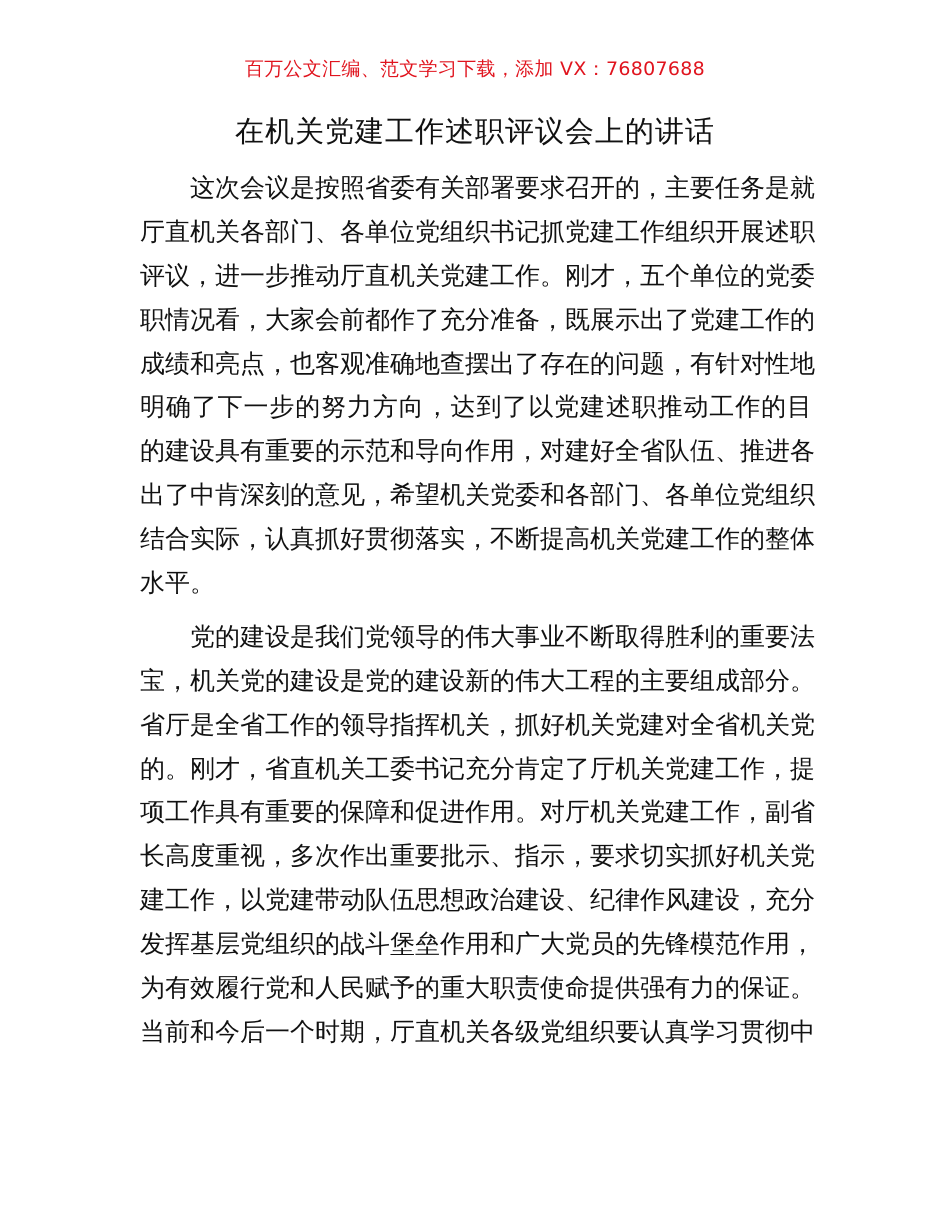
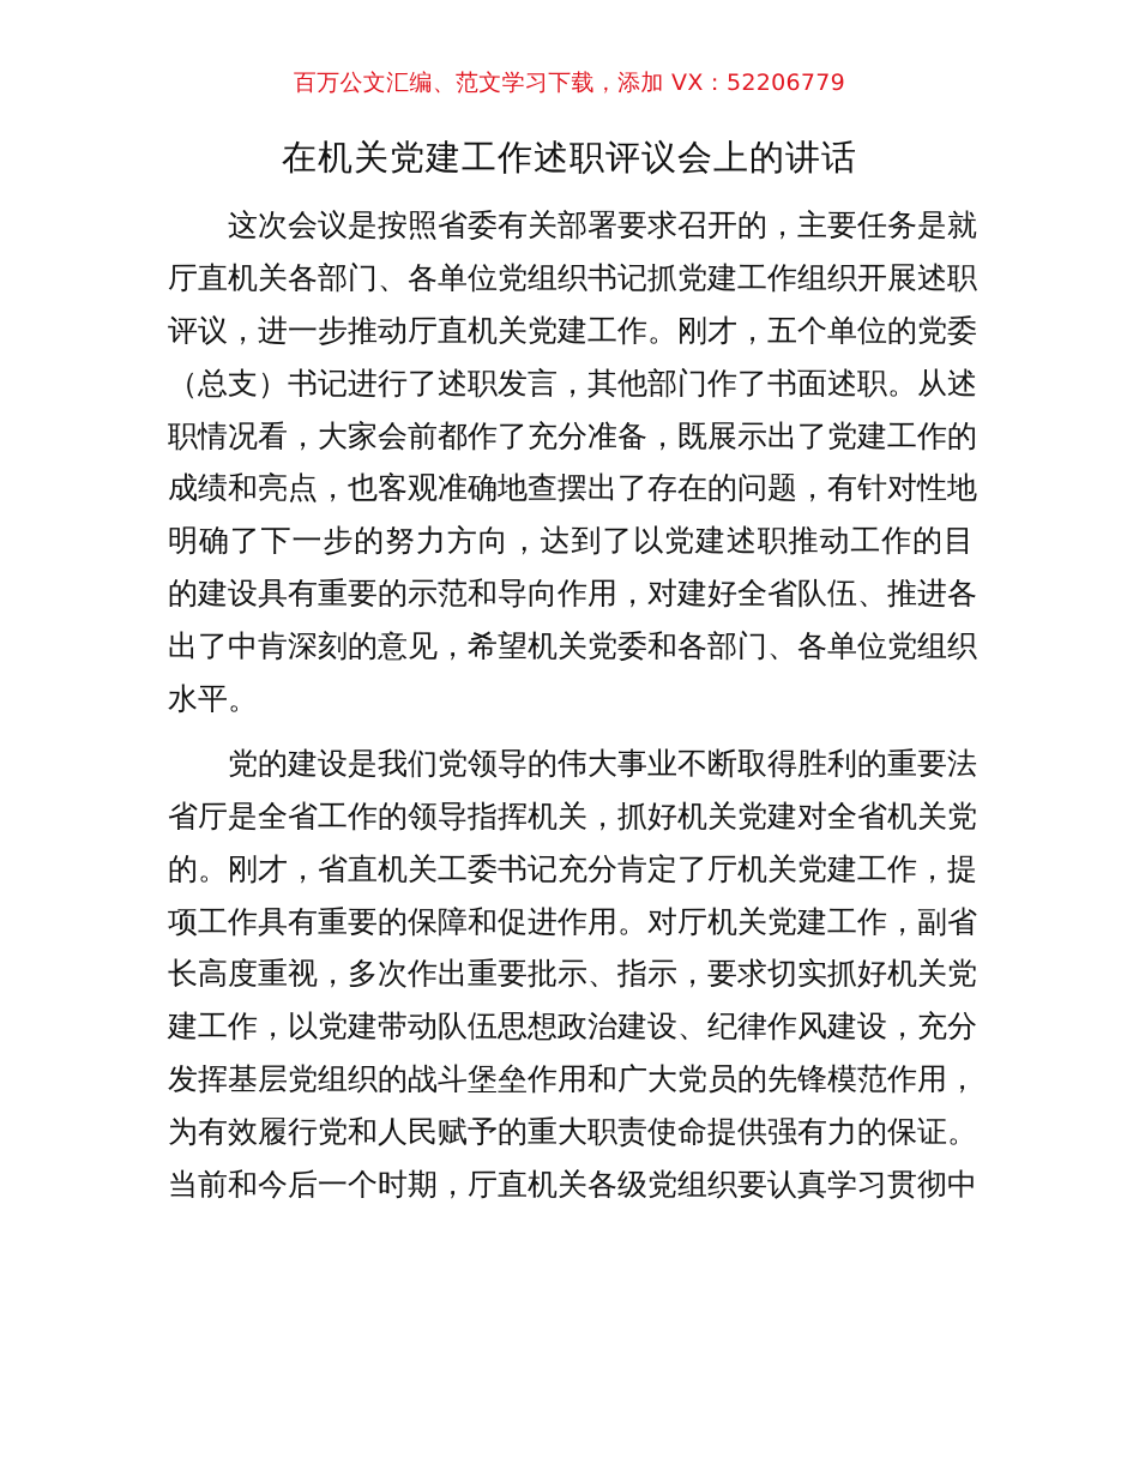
- 百万公文汇编、范文学习下载，添加 VX：76807688
+ 百万公文汇编、范文学习下载，添加 VX：52206779
  在机关党建工作述职评议会上的讲话
  这次会议是按照省委有关部署要求召开的，主要任务是就
  厅直机关各部门、各单位党组织书记抓党建工作组织开展述职
  评议，进一步推动厅直机关党建工作。刚才，五个单位的党委
+ （总支）书记进行了述职发言，其他部门作了书面述职。从述
  职情况看，大家会前都作了充分准备，既展示出了党建工作的
  成绩和亮点，也客观准确地查摆出了存在的问题，有针对性地
  明确了下一步的努力方向，达到了以党建述职推动工作的目
  的建设具有重要的示范和导向作用，对建好全省队伍、推进各
  出了中肯深刻的意见，希望机关党委和各部门、各单位党组织
- 结合实际，认真抓好贯彻落实，不断提高机关党建工作的整体
  水平。
  党的建设是我们党领导的伟大事业不断取得胜利的重要法
- 宝，机关党的建设是党的建设新的伟大工程的主要组成部分。
  省厅是全省工作的领导指挥机关，抓好机关党建对全省机关党
  的。刚才，省直机关工委书记充分肯定了厅机关党建工作，提
  项工作具有重要的保障和促进作用。对厅机关党建工作，副省
  长高度重视，多次作出重要批示、指示，要求切实抓好机关党
  建工作，以党建带动队伍思想政治建设、纪律作风建设，充分
  发挥基层党组织的战斗堡垒作用和广大党员的先锋模范作用，
  为有效履行党和人民赋予的重大职责使命提供强有力的保证。
  当前和今后一个时期，厅直机关各级党组织要认真学习贯彻中
